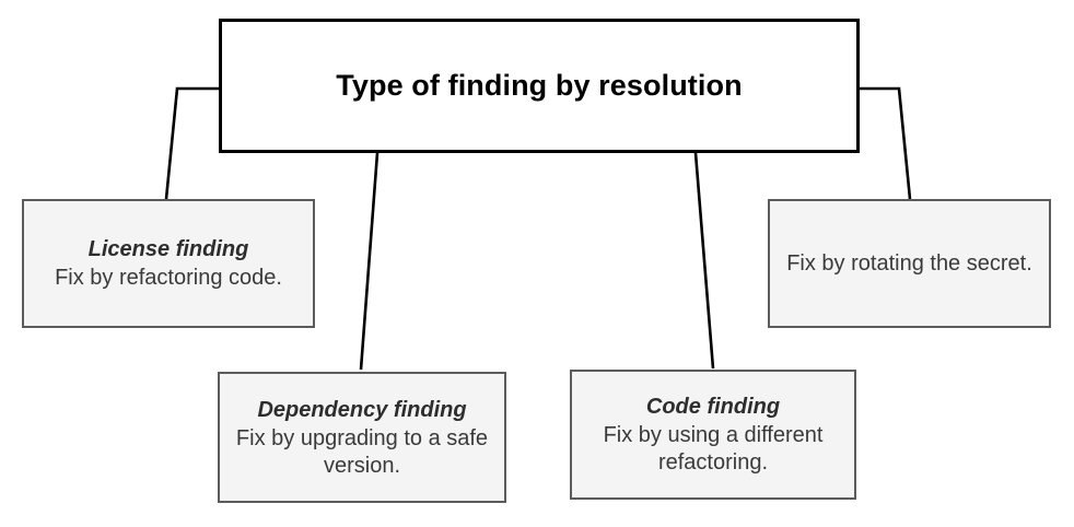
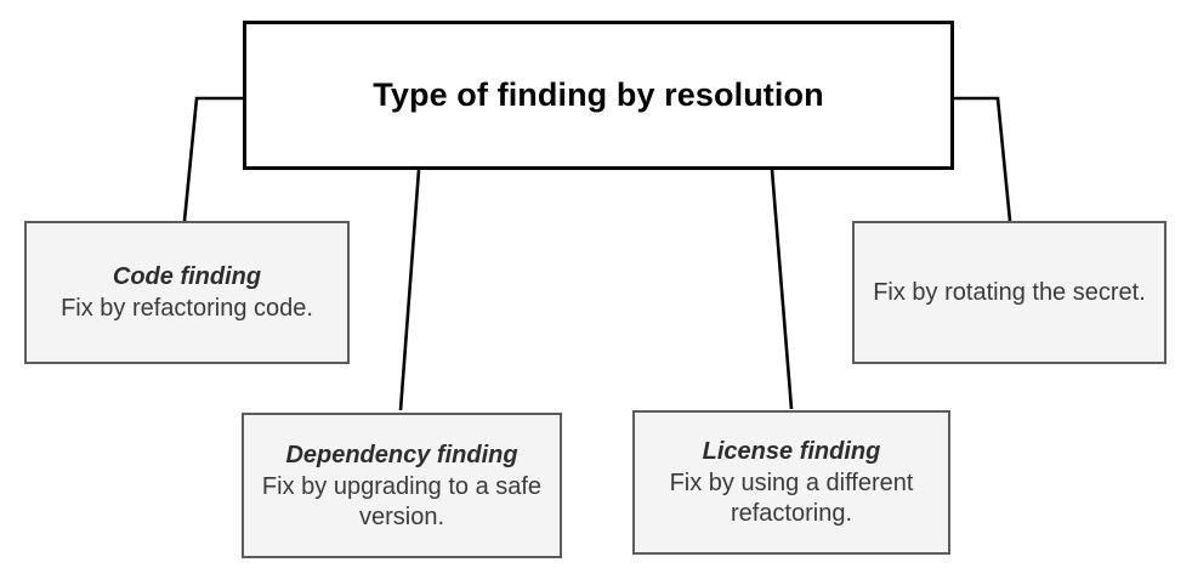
  Type of finding by resolution
- License finding
+ Code finding
  Fix by refactoring code.
  Dependency finding
  Fix by upgrading to a safe version.
- Code finding
+ License finding
  Fix by using a different refactoring.
  Fix by rotating the secret.
